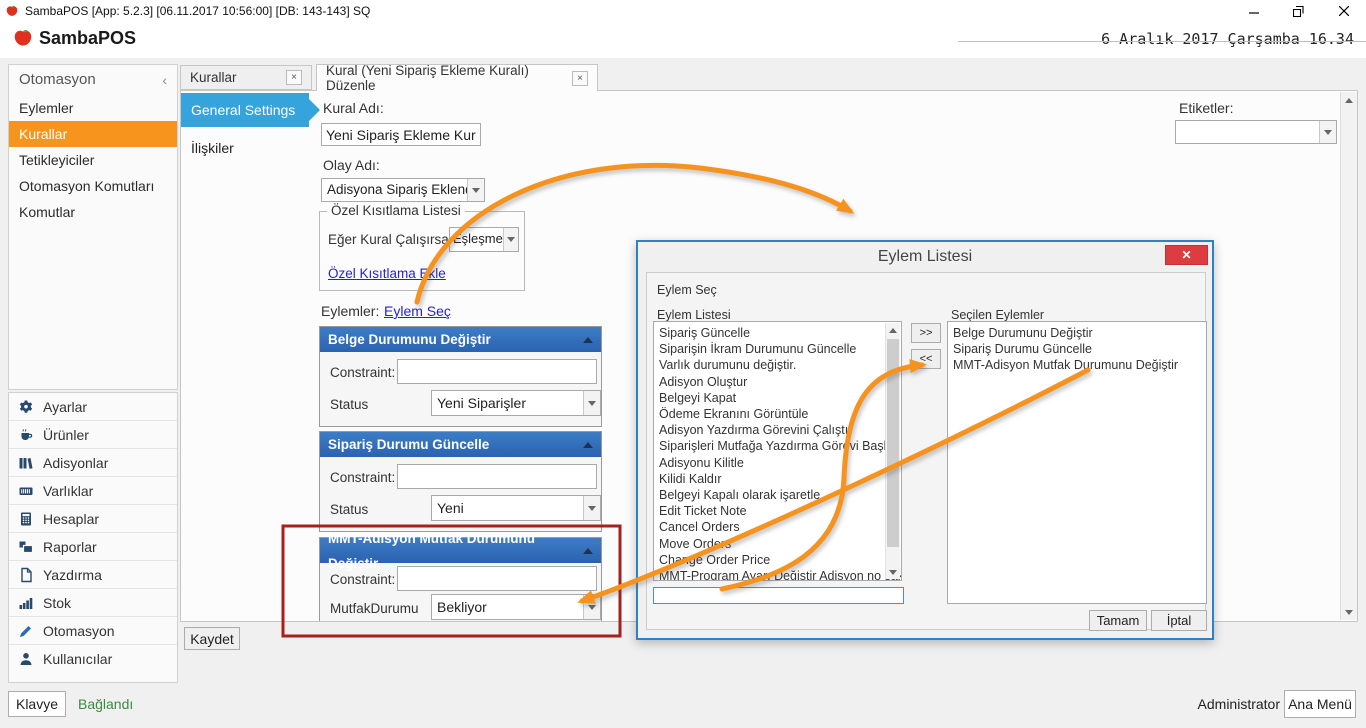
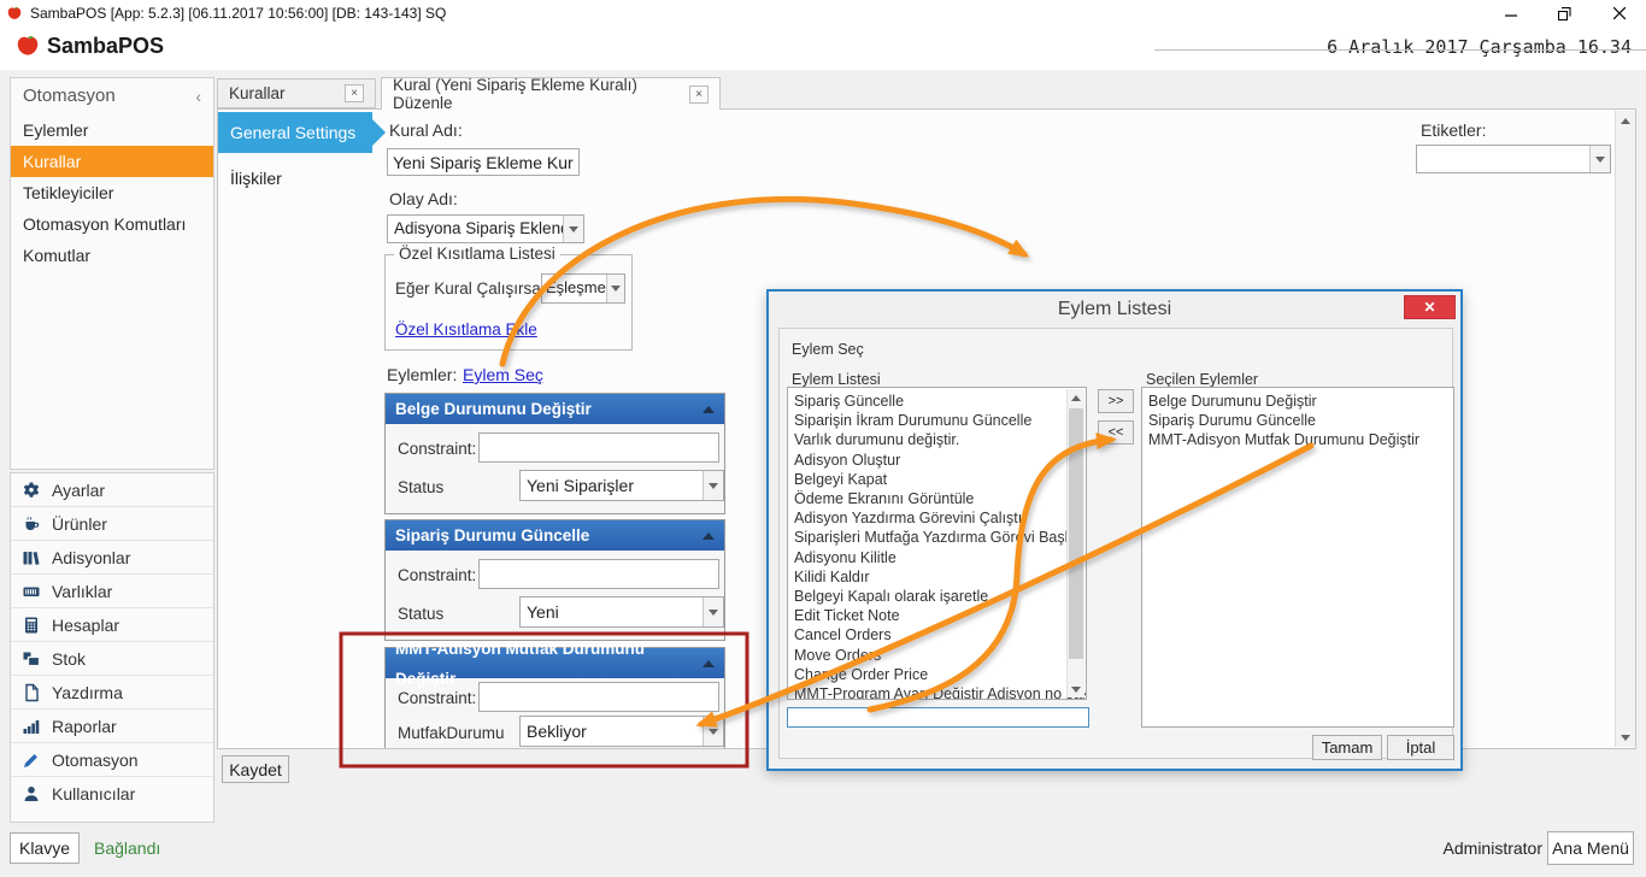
  SambaPOS [App: 5.2.3] [06.11.2017 10:56:00] [DB: 143-143] SQ
  SambaPOS
  6 Aralık 2017 Çarşamba 16.34
  Otomasyon
  ‹
  Eylemler
  Kurallar
  Tetikleyiciler
  Otomasyon Komutları
  Komutlar
  Ayarlar
  Ürünler
  Adisyonlar
  Varlıklar
  Hesaplar
- Raporlar
+ Stok
  Yazdırma
- Stok
+ Raporlar
  Otomasyon
  Kullanıcılar
  Kurallar
  ×
  Kural (Yeni Sipariş Ekleme Kuralı) Düzenle
  ×
  General Settings
  İlişkiler
  Kural Adı:
  Yeni Sipariş Ekleme Kur
  Olay Adı:
  Adisyona Sipariş Eklen
  Özel Kısıtlama Listesi
  Eğer Kural Çalışırsa
  Eşleşme
  Özel Kısıtlama Ekle
  Eylemler:
  Eylem Seç
  Belge Durumunu Değiştir
  Constraint:
  Status
  Yeni Siparişler
  Sipariş Durumu Güncelle
  Constraint:
  Status
  Yeni
  MMT-Adisyon Mutfak Durumunu Değiştir
  Constraint:
  MutfakDurumu
  Bekliyor
  Etiketler:
  Kaydet
  Eylem Listesi
  ✕
  Eylem Seç
  Eylem Listesi
  Seçilen Eylemler
  Sipariş Güncelle
  Siparişin İkram Durumunu Güncelle
  Varlık durumunu değiştir.
  Adisyon Oluştur
  Belgeyi Kapat
  Ödeme Ekranını Görüntüle
  Adisyon Yazdırma Görevini Çalıştı
  Siparişleri Mutfağa Yazdırma Görvi Baş
  Adisyonu Kilitle
  Kilidi Kaldır
  Belgeyi Kapalı olarak işaretle
  Edit Ticket Note
  Cancel Orders
  Move Orde
  Chae Order Price
  MMT-Program Aya Değiştir Adisyon no
  >>
  <<
  Belge Durumunu Değiştir
  Sipariş Durumu Güncelle
  MMT-Adisyon Mutfak Durumunu Değiştir
  Tamam
  İptal
  Klavye
  Bağlandı
  Administrator
  Ana Menü
